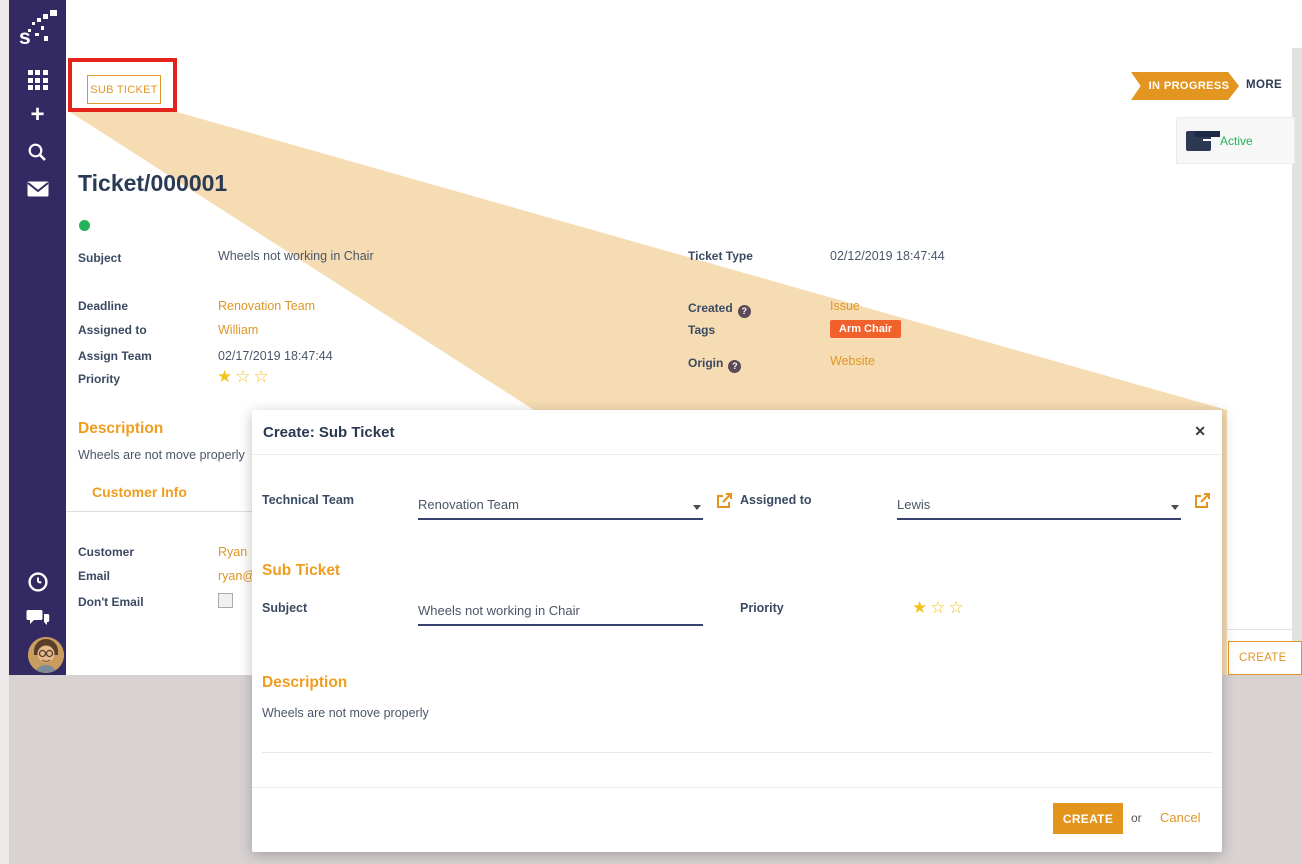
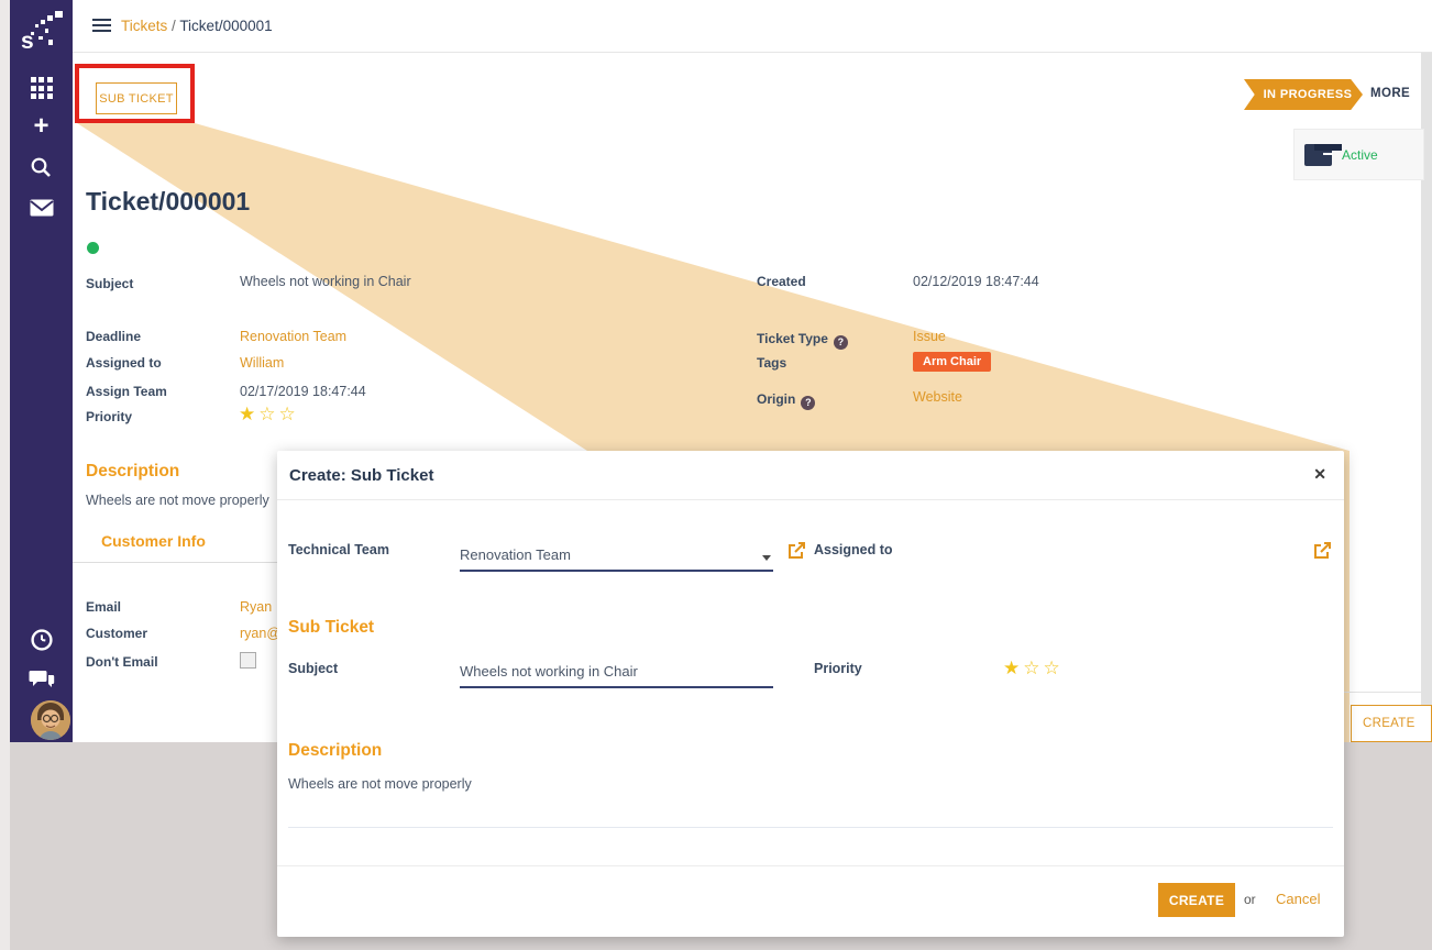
  s
  +
+ Tickets / Ticket/000001
  SUB TICKET
  IN PROGRESS
  MORE
  Active
  Ticket/000001
  Subject
  Wheels not working in Chair
  Deadline
  Renovation Team
  Assigned to
  William
  Assign Team
  02/17/2019 18:47:44
  Priority
  ★☆☆
- Ticket Type
+ Created
  02/12/2019 18:47:44
- Created ?
+ Ticket Type ?
  Issue
  Tags
  Arm Chair
  Origin ?
  Website
  Description
  Wheels are not move properly
  Customer Info
- Customer
+ Email
  Ryan
- Email
+ Customer
  ryan@
  Don't Email
  CREATE
  Create: Sub Ticket
  ✕
  Technical Team
  Renovation Team
  Assigned to
- Lewis
  Sub Ticket
  Subject
  Wheels not working in Chair
  Priority
  ★☆☆
  Description
  Wheels are not move properly
  CREATE
  or
  Cancel
